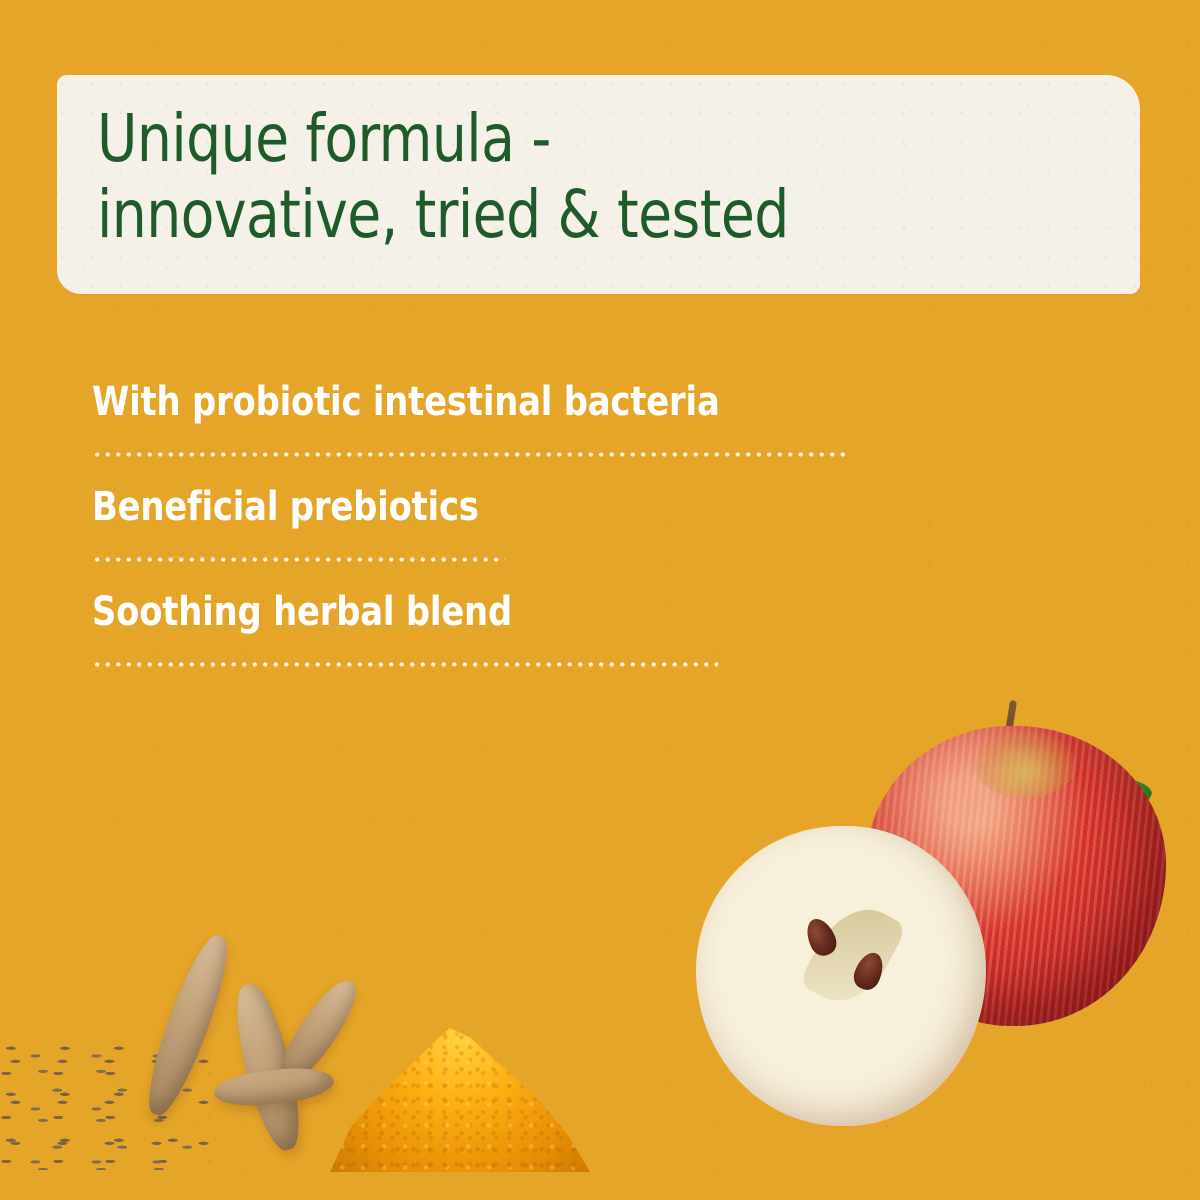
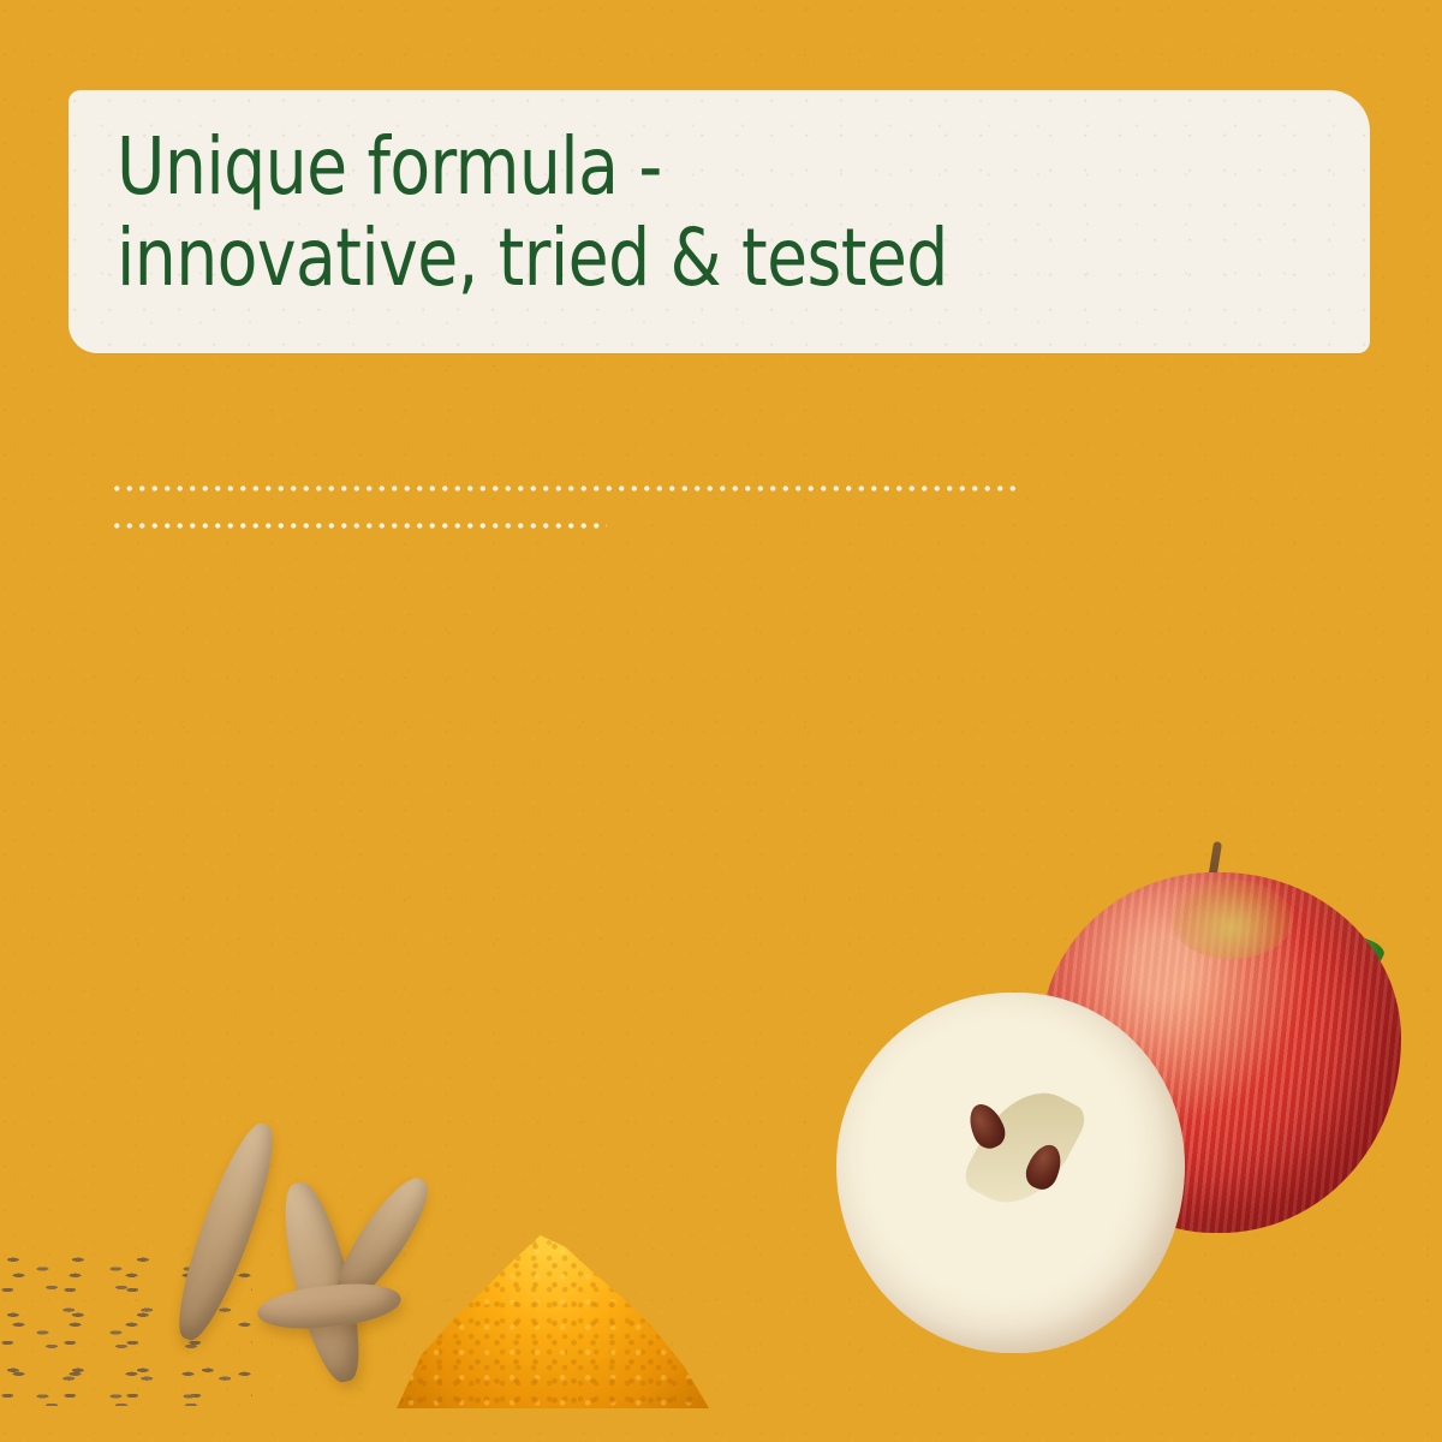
  Unique formula -
  innovative, tried & tested
- With probiotic intestinal bacteria
- Beneficial prebiotics
- Soothing herbal blend
